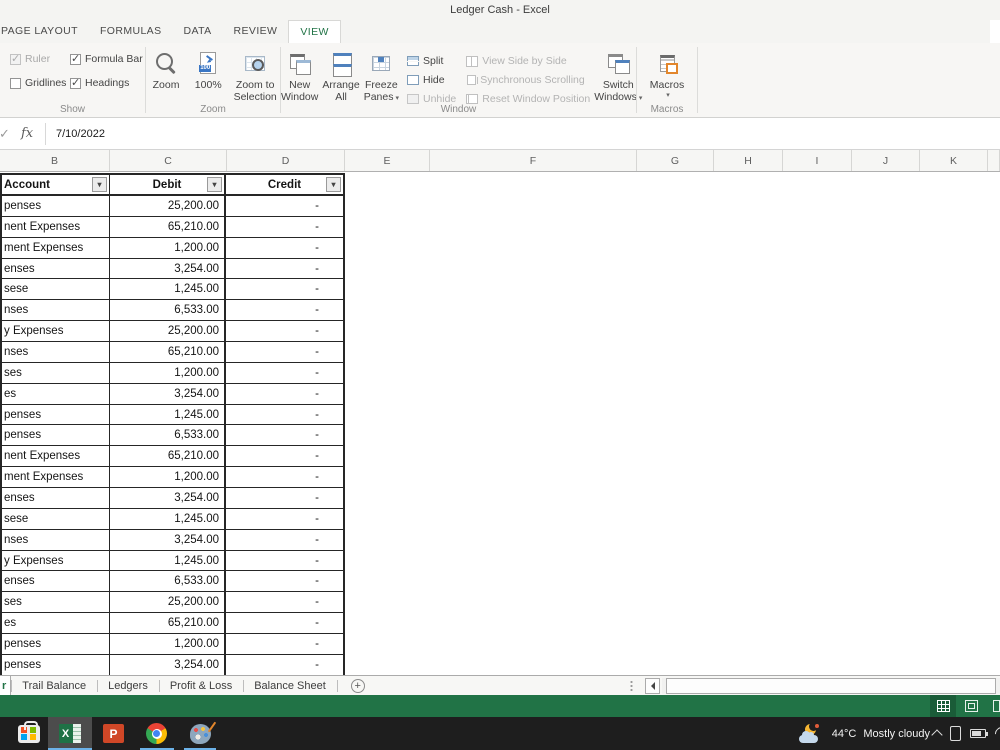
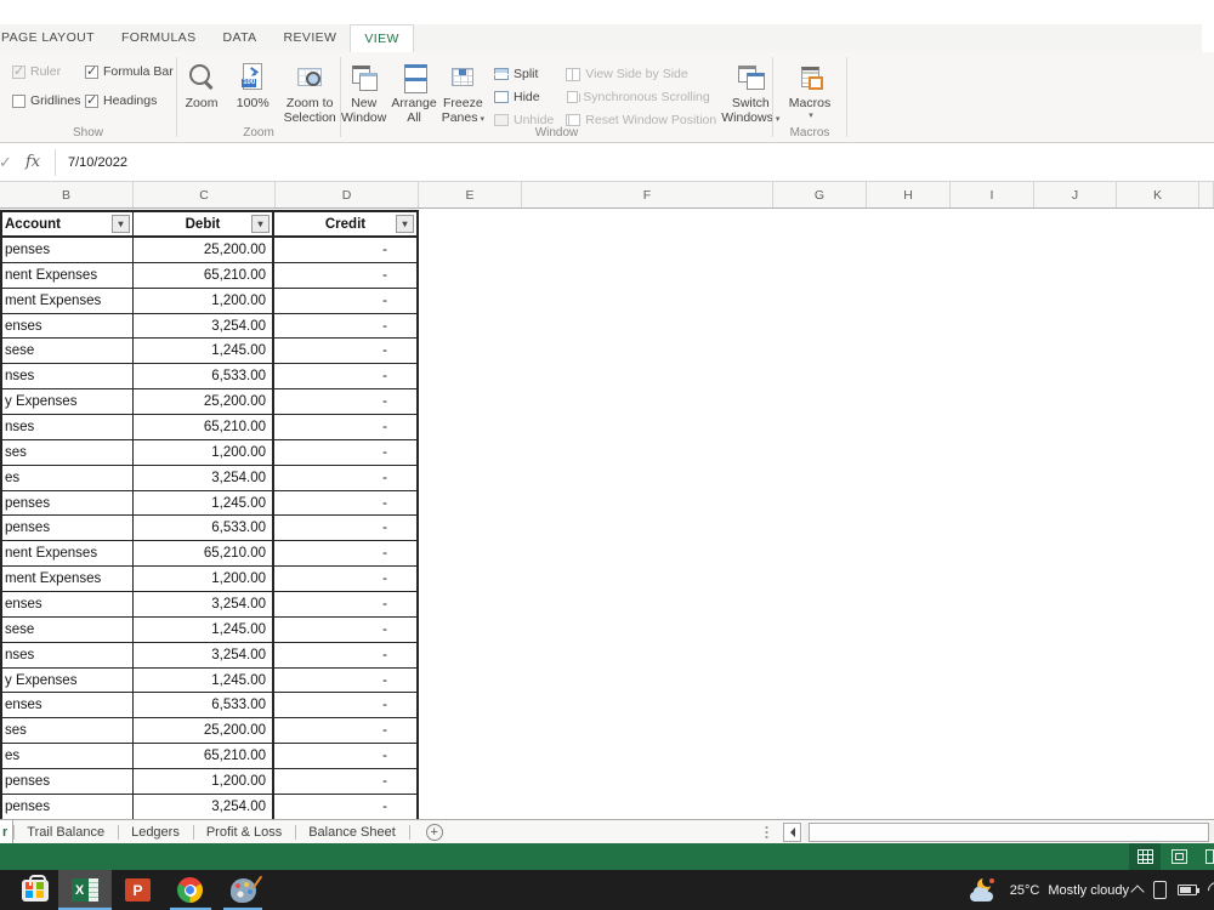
- Ledger Cash - Excel
  PAGE LAYOUT
  FORMULAS
  DATA
  REVIEW
  VIEW
  Ruler
  Formula Bar
  Gridlines
  Headings
  Show
  Zoom
  100%
  Zoom to Selection
  Zoom
  New Window
  Arrange All
  Freeze Panes
  Split
  Hide
  Unhide
  View Side by Side
  Synchronous Scrolling
  Reset Window Position
  Switch Windows
  Window
  Macros
  Macros
  ✓
  fx
  7/10/2022
  B
  C
  D
  E
  F
  G
  H
  I
  J
  K
  Account
  ▾
  Debit
  ▾
  Credit
  ▾
  penses
  25,200.00
  -
  nent Expenses
  65,210.00
  -
  ment Expenses
  1,200.00
  -
  enses
  3,254.00
  -
  sese
  1,245.00
  -
  nses
  6,533.00
  -
  y Expenses
  25,200.00
  -
  nses
  65,210.00
  -
  ses
  1,200.00
  -
  es
  3,254.00
  -
  penses
  1,245.00
  -
  penses
  6,533.00
  -
  nent Expenses
  65,210.00
  -
  ment Expenses
  1,200.00
  -
  enses
  3,254.00
  -
  sese
  1,245.00
  -
  nses
  3,254.00
  -
  y Expenses
  1,245.00
  -
  enses
  6,533.00
  -
  ses
  25,200.00
  -
  es
  65,210.00
  -
  penses
  1,200.00
  -
  penses
  3,254.00
  -
  r
  Trail Balance
  Ledgers
  Profit & Loss
  Balance Sheet
  +
  X
  P
- 44°C
+ 25°C
  Mostly cloudy
